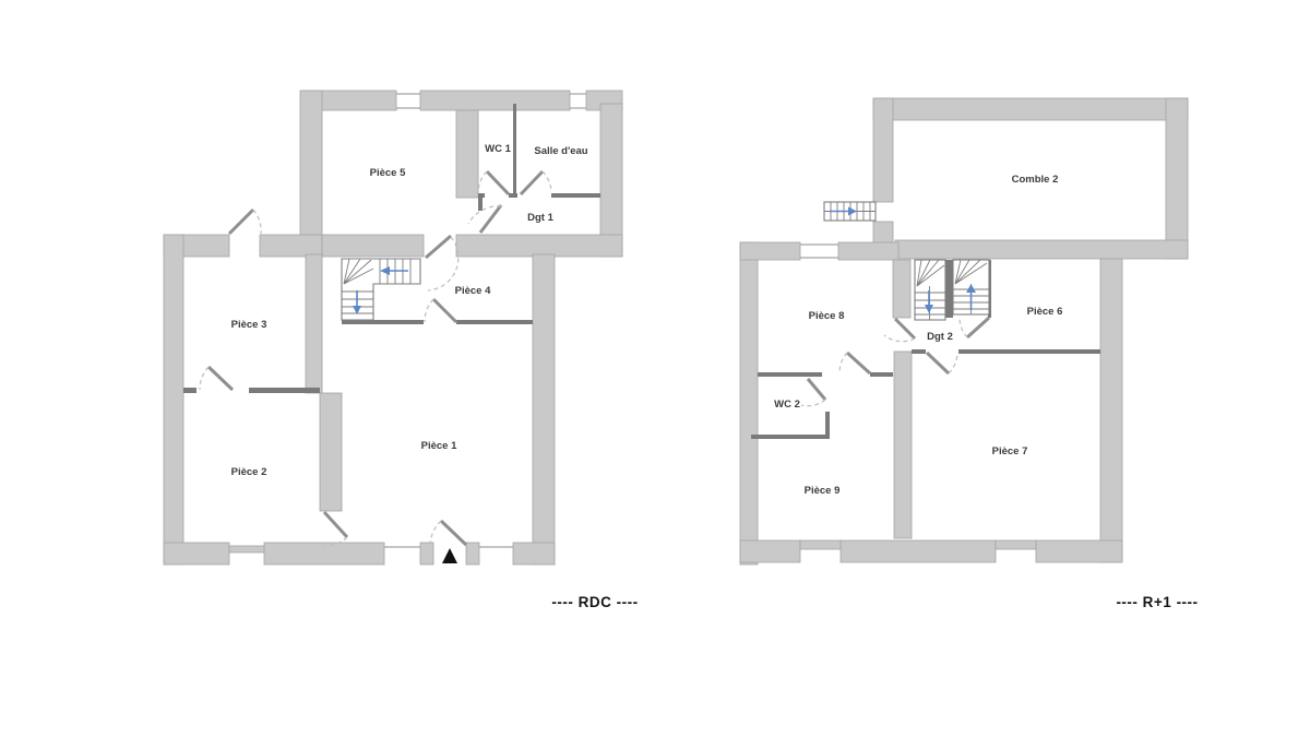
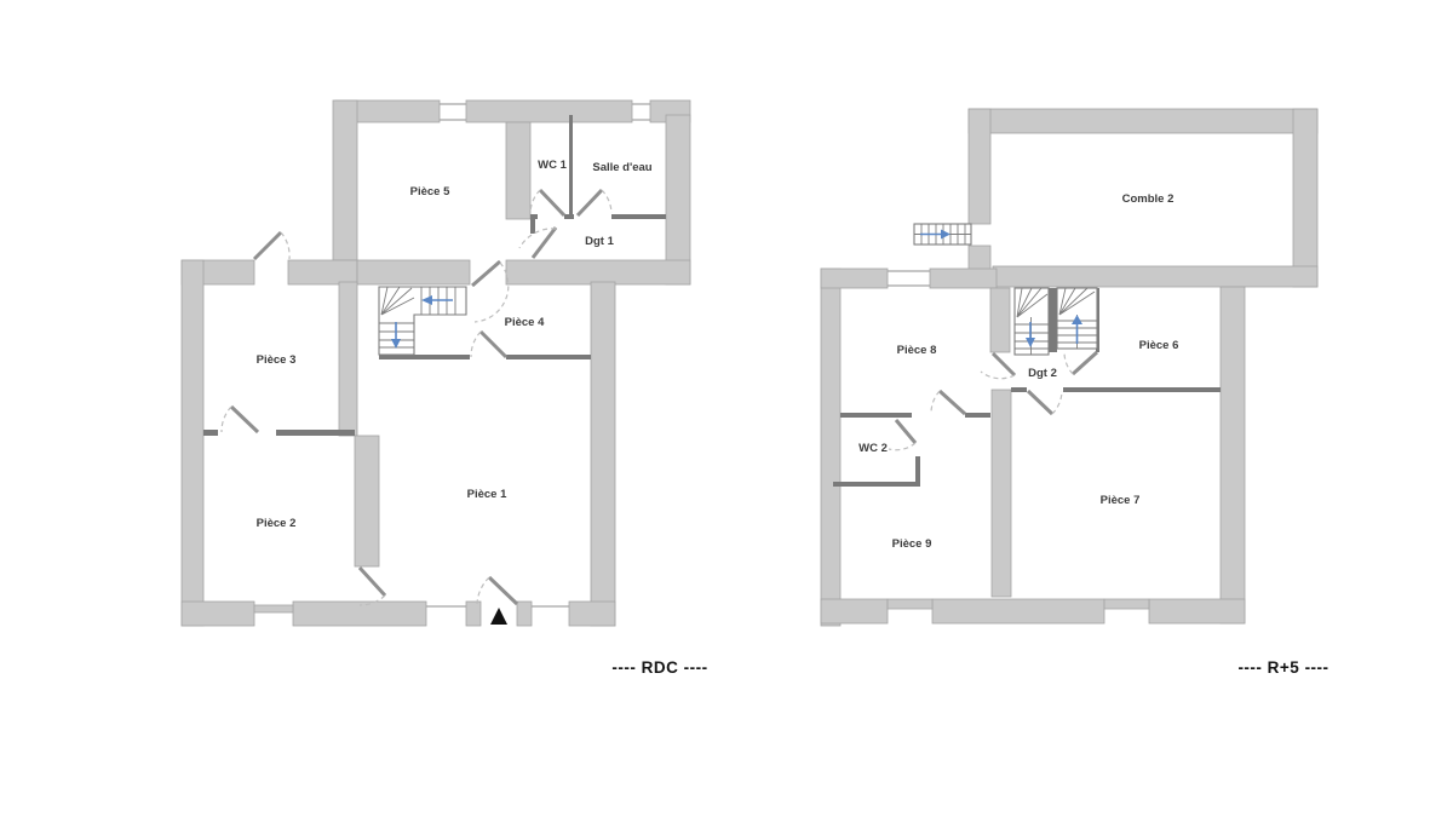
  Pièce 5
  WC 1
  Salle d'eau
  Dgt 1
  Pièce 4
  Pièce 3
  Pièce 2
  Pièce 1
  ---- RDC ----
  Comble 2
  Pièce 8
  Dgt 2
  Pièce 6
  WC 2
  Pièce 9
  Pièce 7
- ---- R+1 ----
+ ---- R+5 ----
